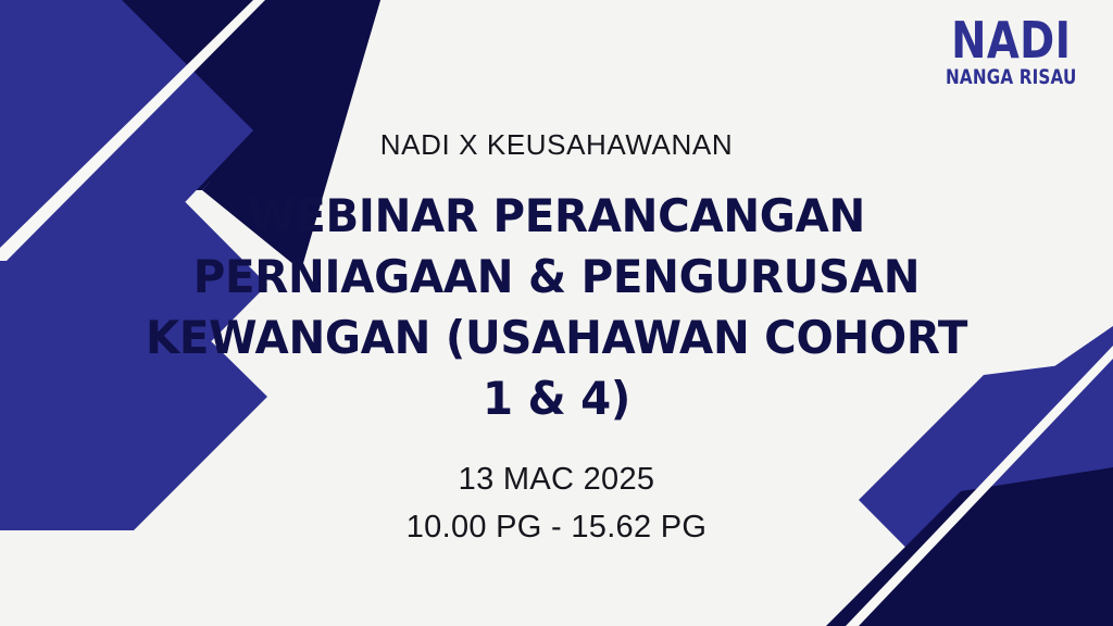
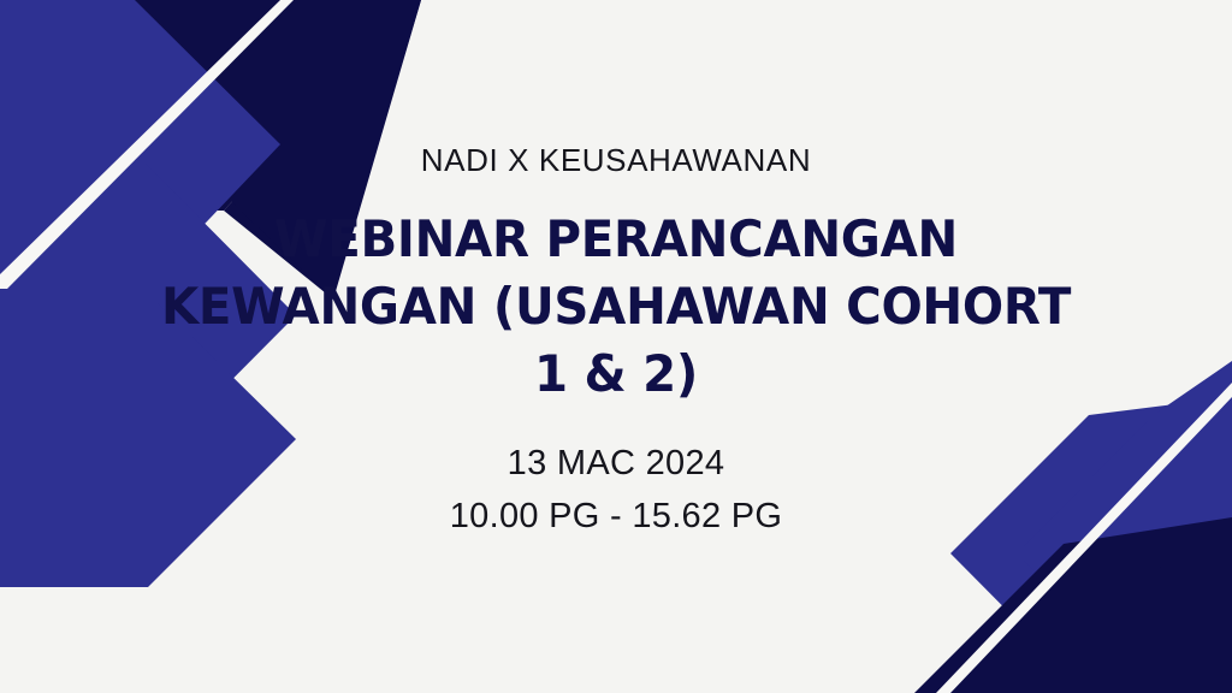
- NADI
- NANGA RISAU
  NADI X KEUSAHAWANAN
  WEBINAR PERANCANGAN
- PERNIAGAAN & PENGURUSAN
  KEWANGAN (USAHAWAN COHORT
- 1 & 4)
+ 1 & 2)
- 13 MAC 2025
+ 13 MAC 2024
  10.00 PG - 15.62 PG
